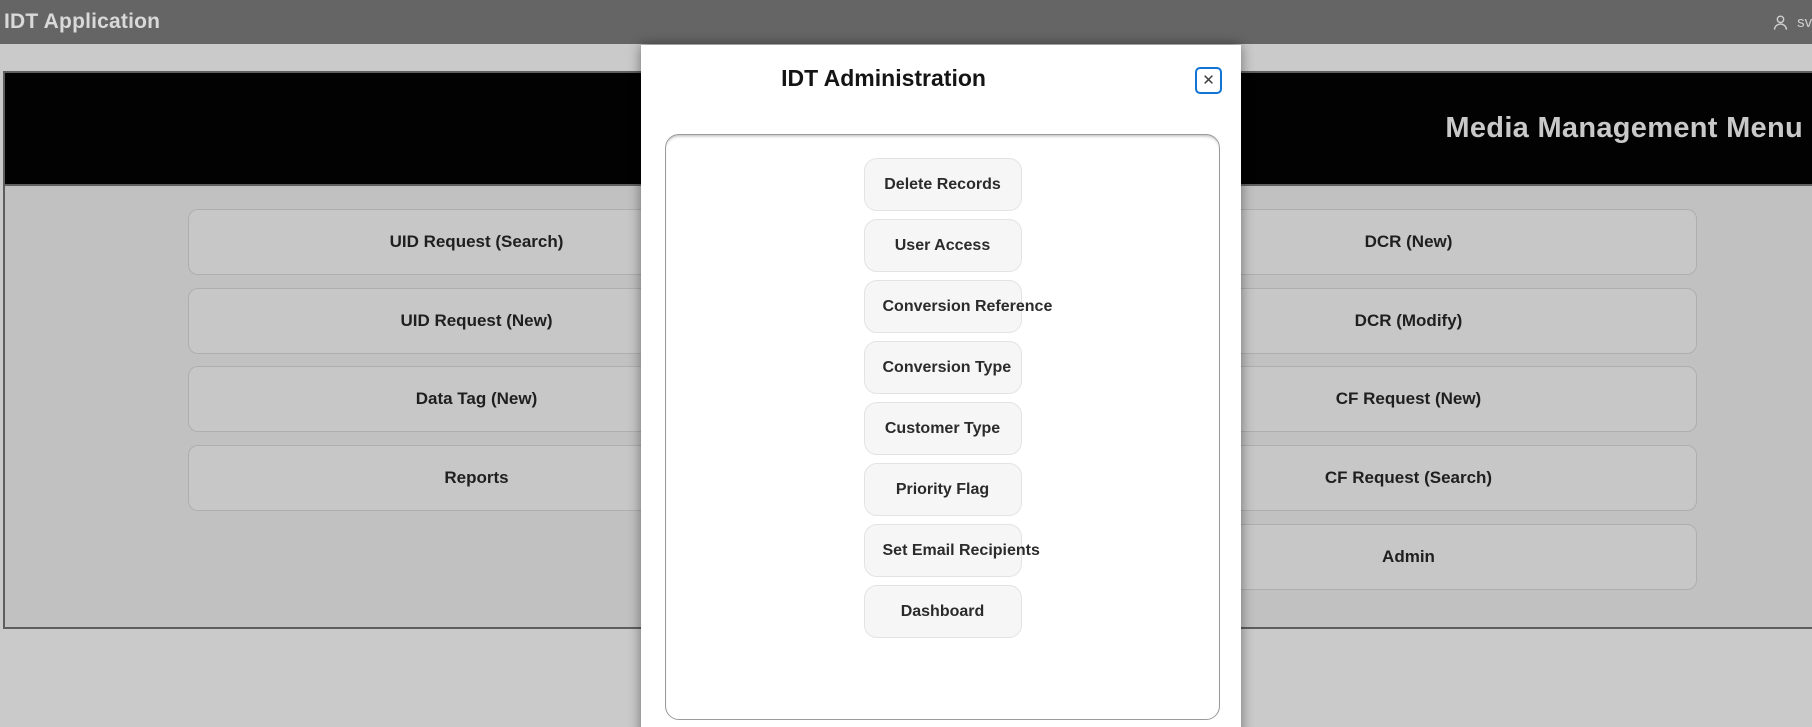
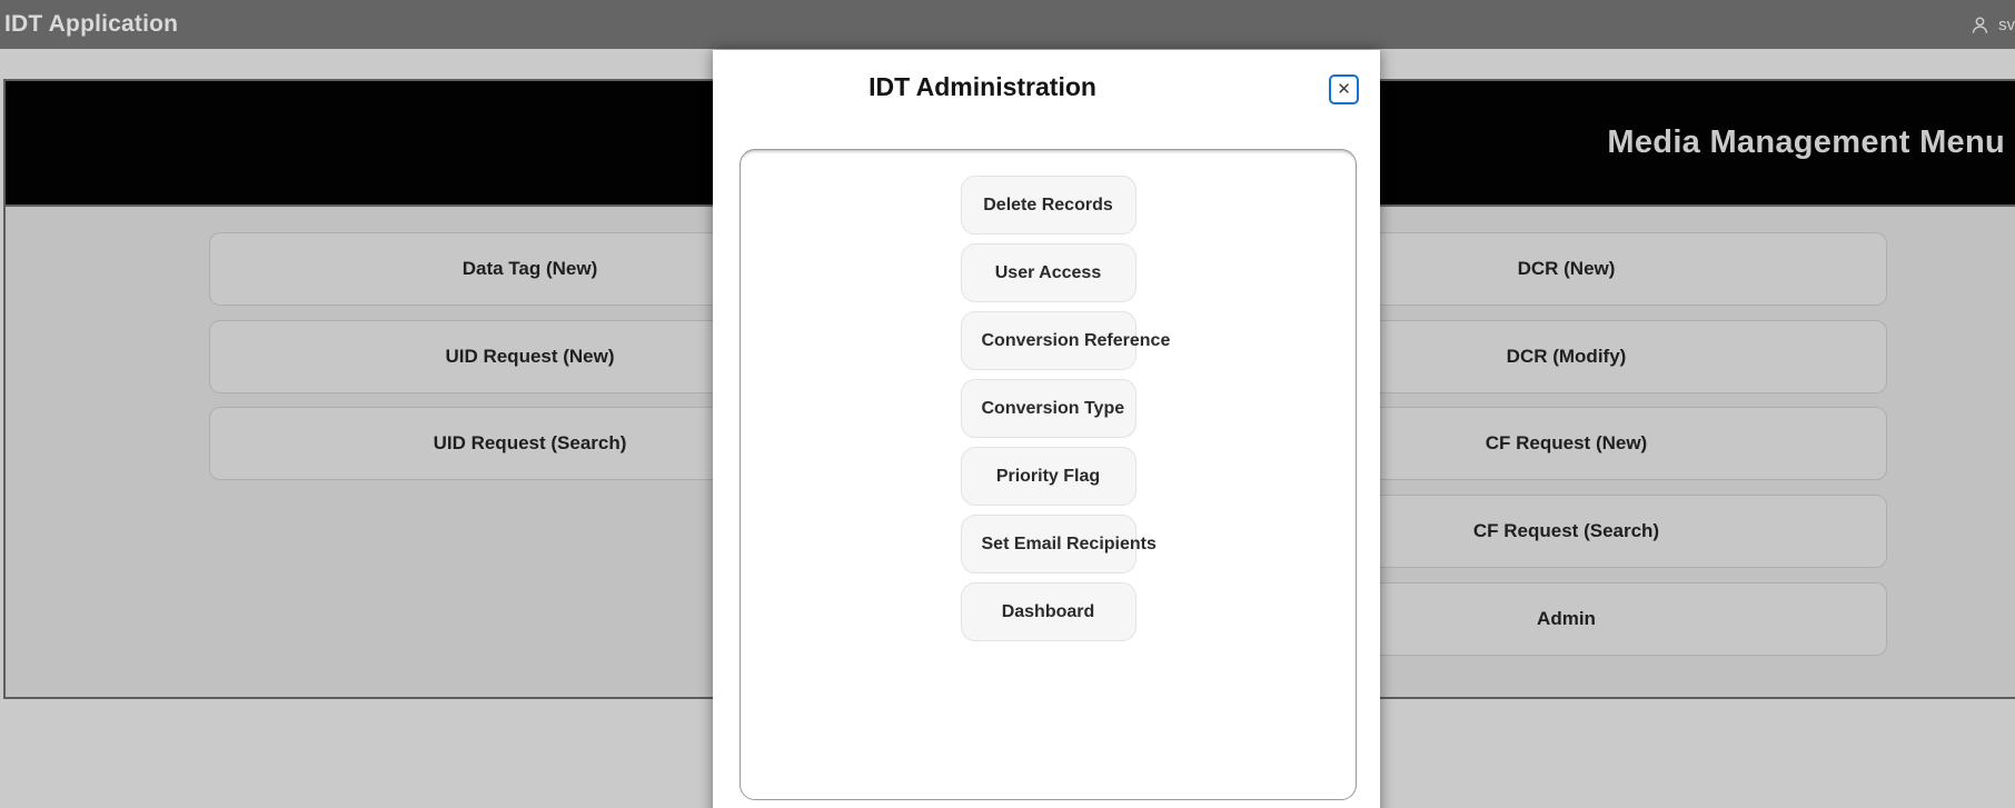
  IDT Application
  Media Management Menu
- UID Request (Search)
+ Data Tag (New)
  UID Request (New)
- Data Tag (New)
+ UID Request (Search)
- Reports
  DCR (New)
  DCR (Modify)
  CF Request (New)
  CF Request (Search)
  Admin
  IDT Administration
  ✕
  Delete Records
  User Access
  Conversion Reference
  Conversion Type
- Customer Type
  Priority Flag
  Set Email Recipients
  Dashboard
